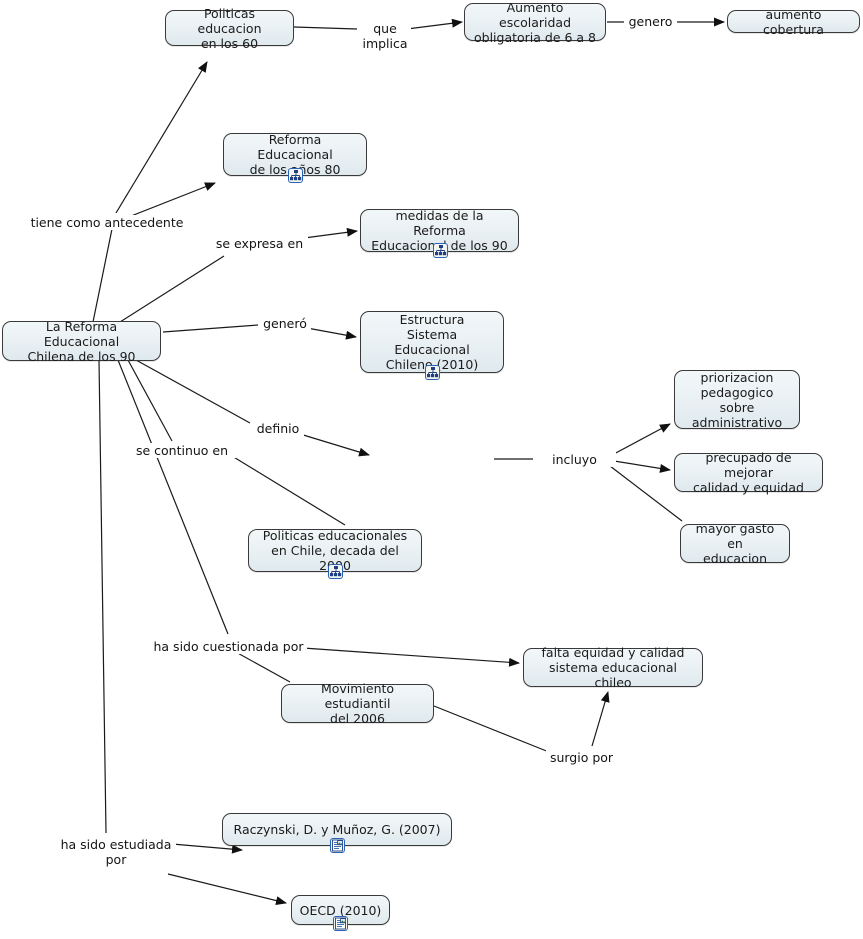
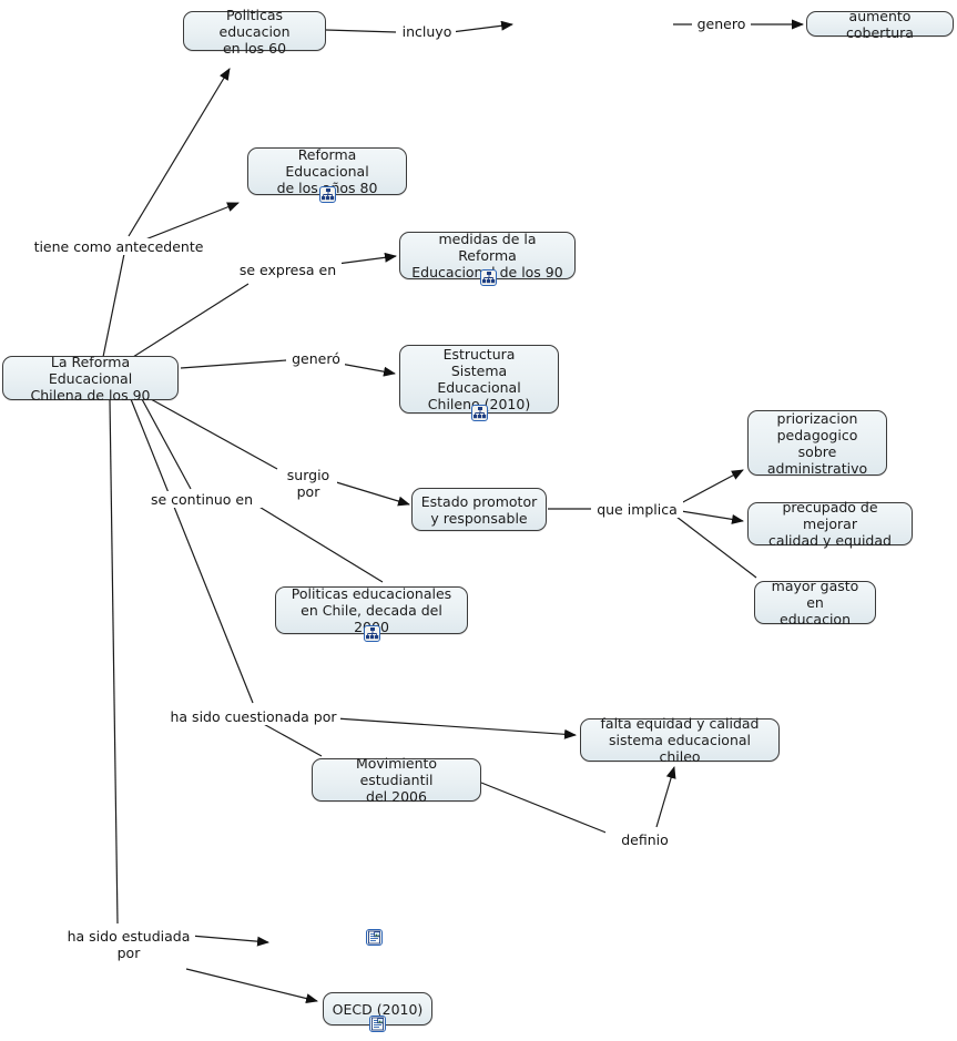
  Politicas educacion
  en los 60
- Aumento escolaridad
- obligatoria de 6 a 8
  aumento cobertura
  Reforma Educacional
  de losos 80
  medidas de la Reforma
  Educacion de los 90
  Estructura
  Sistema Educacional
  Chilen (2010)
  La Reforma Educacional
  Chilena de los 90
+ Estado promotor
+ y responsable
  priorizacion
  pedagogico sobre
  administrativo
  precupado de mejorar
  calidad y equidad
  mayor gasto en
  educacion
  Politicas educacionales
  en Chile, decada del 20
  falta equidad y calidad
  sistema educacional chileo
  Movimiento estudiantil
  del 2006
- Raczynski, D. y Muñoz, G. (2007)
  OECD (2010)
- que implica
+ incluyo
  genero
  tiene como antecedente
  se expresa en
  generó
- definio
+ surgio por
  se continuo en
- incluyo
+ que implica
  ha sido cuestionada por
- surgio por
+ definio
  ha sido estudiada
  por
